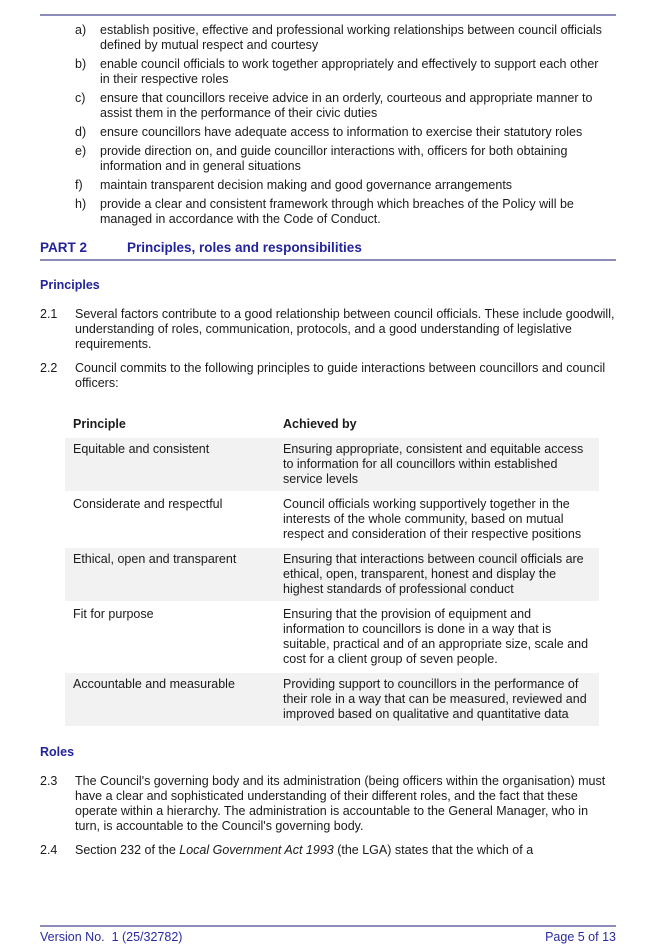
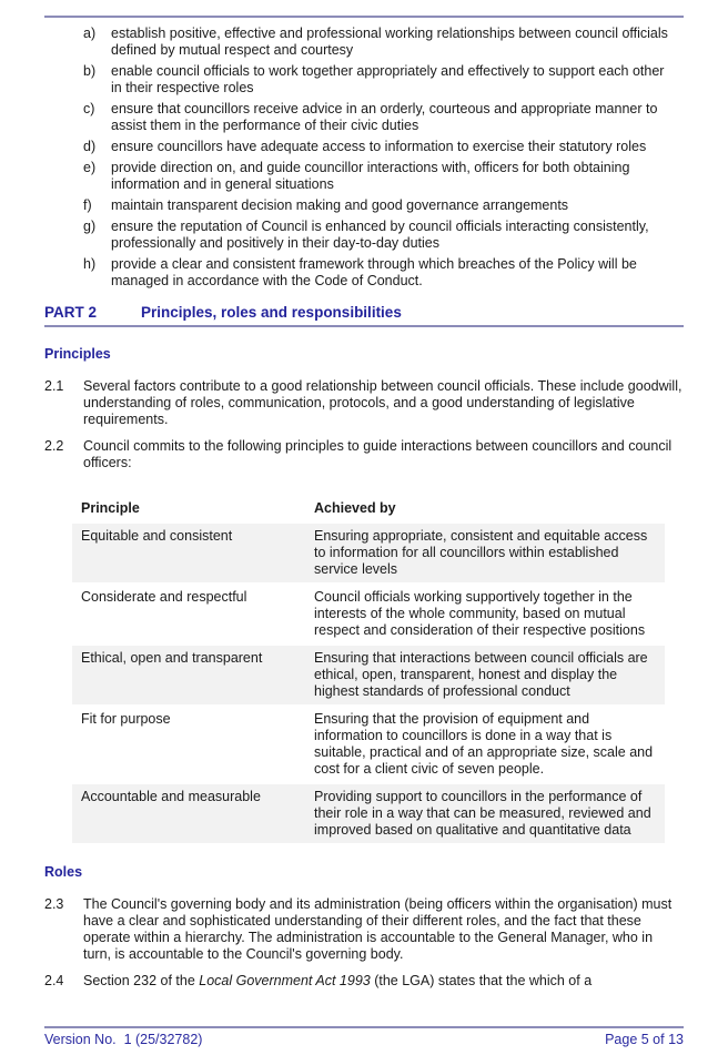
  a)
  establish positive, effective and professional working relationships between council officials defined by mutual respect and courtesy
  b)
  enable council officials to work together appropriately and effectively to support each other in their respective roles
  c)
  ensure that councillors receive advice in an orderly, courteous and appropriate manner to assist them in the performance of their civic duties
  d)
  ensure councillors have adequate access to information to exercise their statutory roles
  e)
  provide direction on, and guide councillor interactions with, officers for both obtaining information and in general situations
  f)
  maintain transparent decision making and good governance arrangements
+ g)
+ ensure the reputation of Council is enhanced by council officials interacting consistently, professionally and positively in their day-to-day duties
  h)
  provide a clear and consistent framework through which breaches of the Policy will be managed in accordance with the Code of Conduct.
  PART 2
  Principles, roles and responsibilities
  Principles
  2.1
  Several factors contribute to a good relationship between council officials. These include goodwill, understanding of roles, communication, protocols, and a good understanding of legislative requirements.
  2.2
  Council commits to the following principles to guide interactions between councillors and council officers:
  Principle	Achieved by
  Equitable and consistent	Ensuring appropriate, consistent and equitable access to information for all councillors within established service levels
  Considerate and respectful	Council officials working supportively together in the interests of the whole community, based on mutual respect and consideration of their respective positions
  Ethical, open and transparent	Ensuring that interactions between council officials are ethical, open, transparent, honest and display the highest standards of professional conduct
- Fit for purpose	Ensuring that the provision of equipment and information to councillors is done in a way that is suitable, practical and of an appropriate size, scale and cost for a client group of seven people.
+ Fit for purpose	Ensuring that the provision of equipment and information to councillors is done in a way that is suitable, practical and of an appropriate size, scale and cost for a client civic of seven people.
  Accountable and measurable	Providing support to councillors in the performance of their role in a way that can be measured, reviewed and improved based on qualitative and quantitative data
  Roles
  2.3
  The Council's governing body and its administration (being officers within the organisation) must have a clear and sophisticated understanding of their different roles, and the fact that these operate within a hierarchy. The administration is accountable to the General Manager, who in turn, is accountable to the Council's governing body.
  2.4
  Section 232 of the Local Government Act 1993 (the LGA) states that the which of a
  Version No. 1 (25/32782)
  Page 5 of 13
